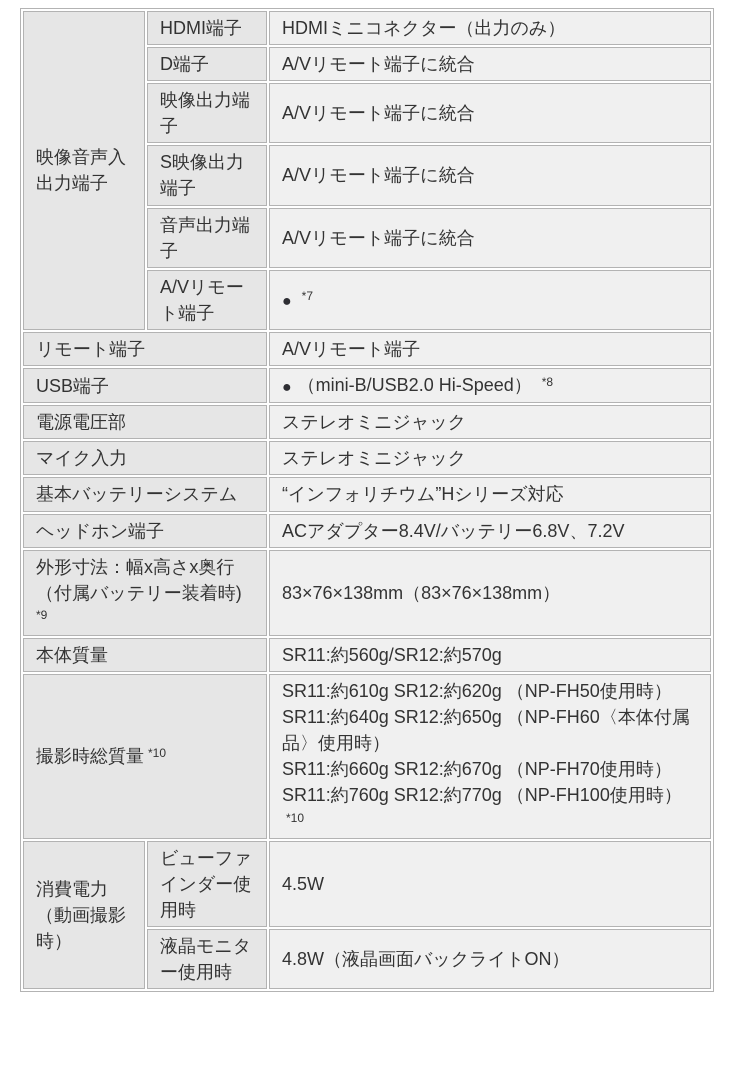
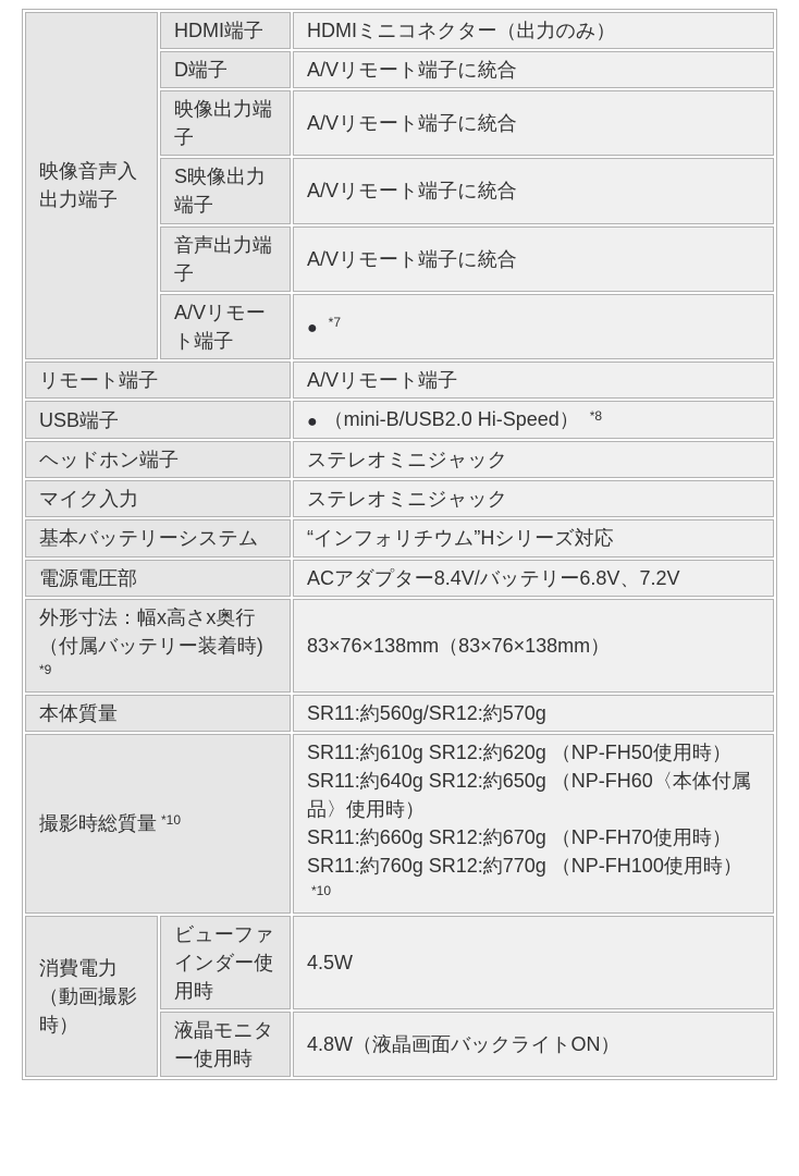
  映像音声入出力端子	HDMI端子	HDMIミニコネクター（出力のみ）
  D端子	A/Vリモート端子に統合
  映像出力端子	A/Vリモート端子に統合
  S映像出力端子	A/Vリモート端子に統合
  音声出力端子	A/Vリモート端子に統合
  A/Vリモート端子	● *7
  リモート端子	A/Vリモート端子
  USB端子	● （mini-B/USB2.0 Hi-Speed） *8
- 電源電圧部	ステレオミニジャック
+ ヘッドホン端子	ステレオミニジャック
  マイク入力	ステレオミニジャック
  基本バッテリーシステム	“インフォリチウム”Hシリーズ対応
- ヘッドホン端子	ACアダプター8.4V/バッテリー6.8V、7.2V
+ 電源電圧部	ACアダプター8.4V/バッテリー6.8V、7.2V
  外形寸法：幅x高さx奥行 （付属バッテリー装着時) *9	83×76×138mm（83×76×138mm）
  本体質量	SR11:約560g/SR12:約570g
  撮影時総質量 *10	SR11:約610g SR12:約620g （NP-FH50使用時） SR11:約640g SR12:約650g （NP-FH60〈本体付属品〉使用時） SR11:約660g SR12:約670g （NP-FH70使用時） SR11:約760g SR12:約770g （NP-FH100使用時）*10
  消費電力（動画撮影時）	ビューファインダー使用時	4.5W
  液晶モニター使用時	4.8W（液晶画面バックライトON）
